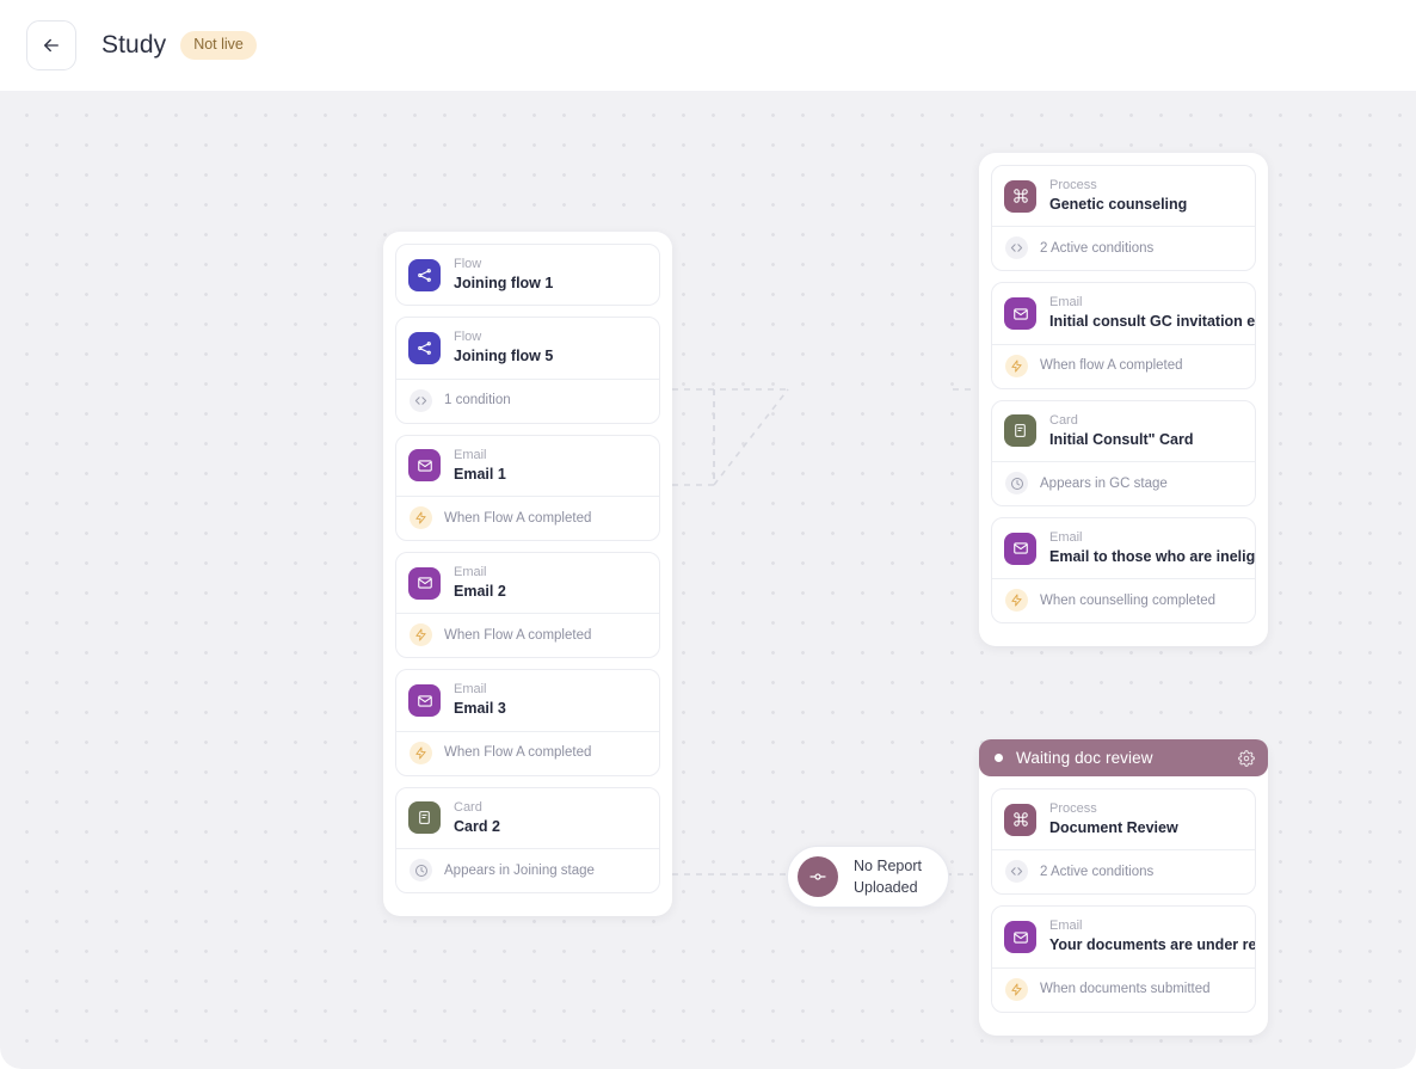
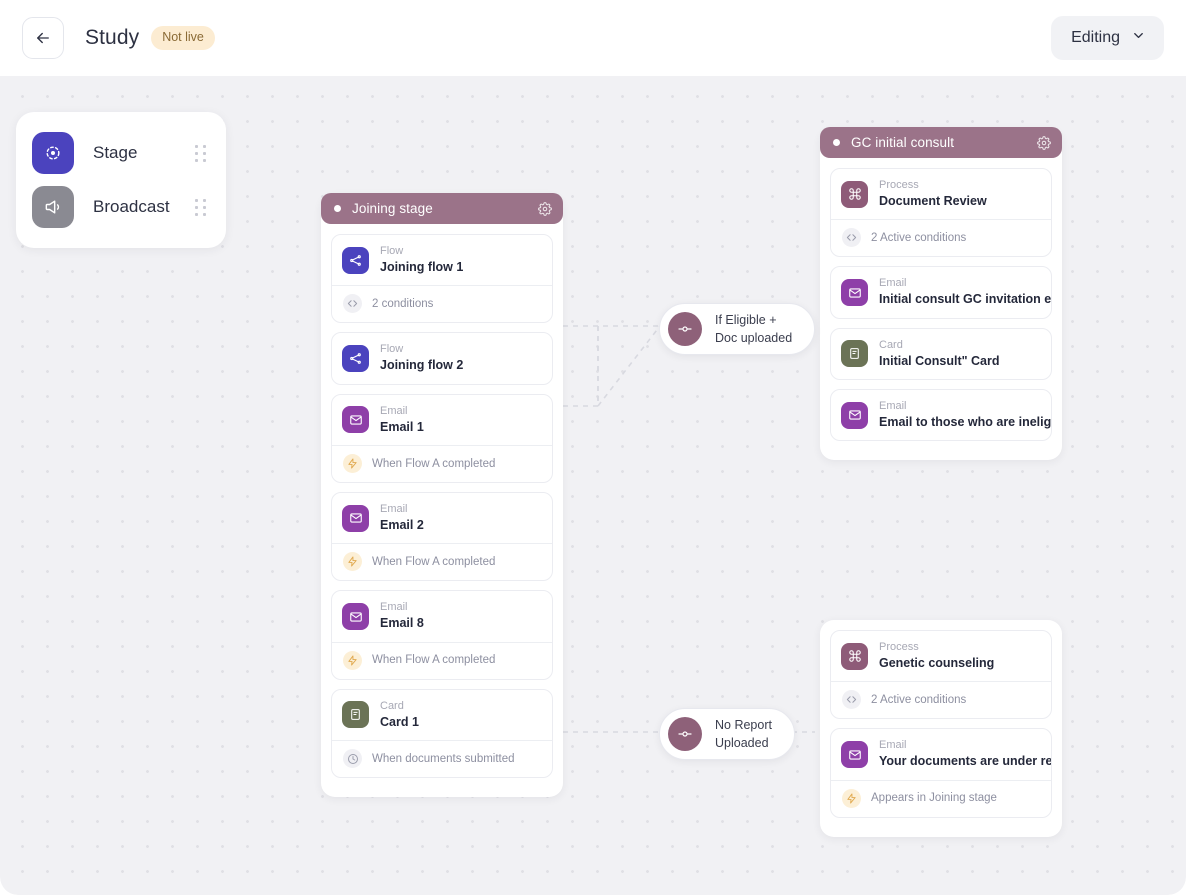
  Study
  Not live
+ Editing
+ Stage
+ Broadcast
+ Joining stage
  Flow
  Joining flow 1
+ 2 conditions
  Flow
- Joining flow 5
+ Joining flow 2
- 1 condition
  Email
  Email 1
  When Flow A completed
  Email
  Email 2
  When Flow A completed
  Email
- Email 3
+ Email 8
  When Flow A completed
  Card
- Card 2
+ Card 1
- Appears in Joining stage
+ When documents submitted
+ GC initial consult
  Process
- Genetic counseling
+ Document Review
  2 Active conditions
  Email
  Initial consult GC invitation e
- When flow A completed
  Card
  Initial Consult" Card
- Appears in GC stage
  Email
  Email to those who are inelig
- When counselling completed
- Waiting doc review
  Process
- Document Review
+ Genetic counseling
  2 Active conditions
  Email
  Your documents are under re
- When documents submitted
+ Appears in Joining stage
+ If Eligible +
+ Doc uploaded
  No Report
  Uploaded
